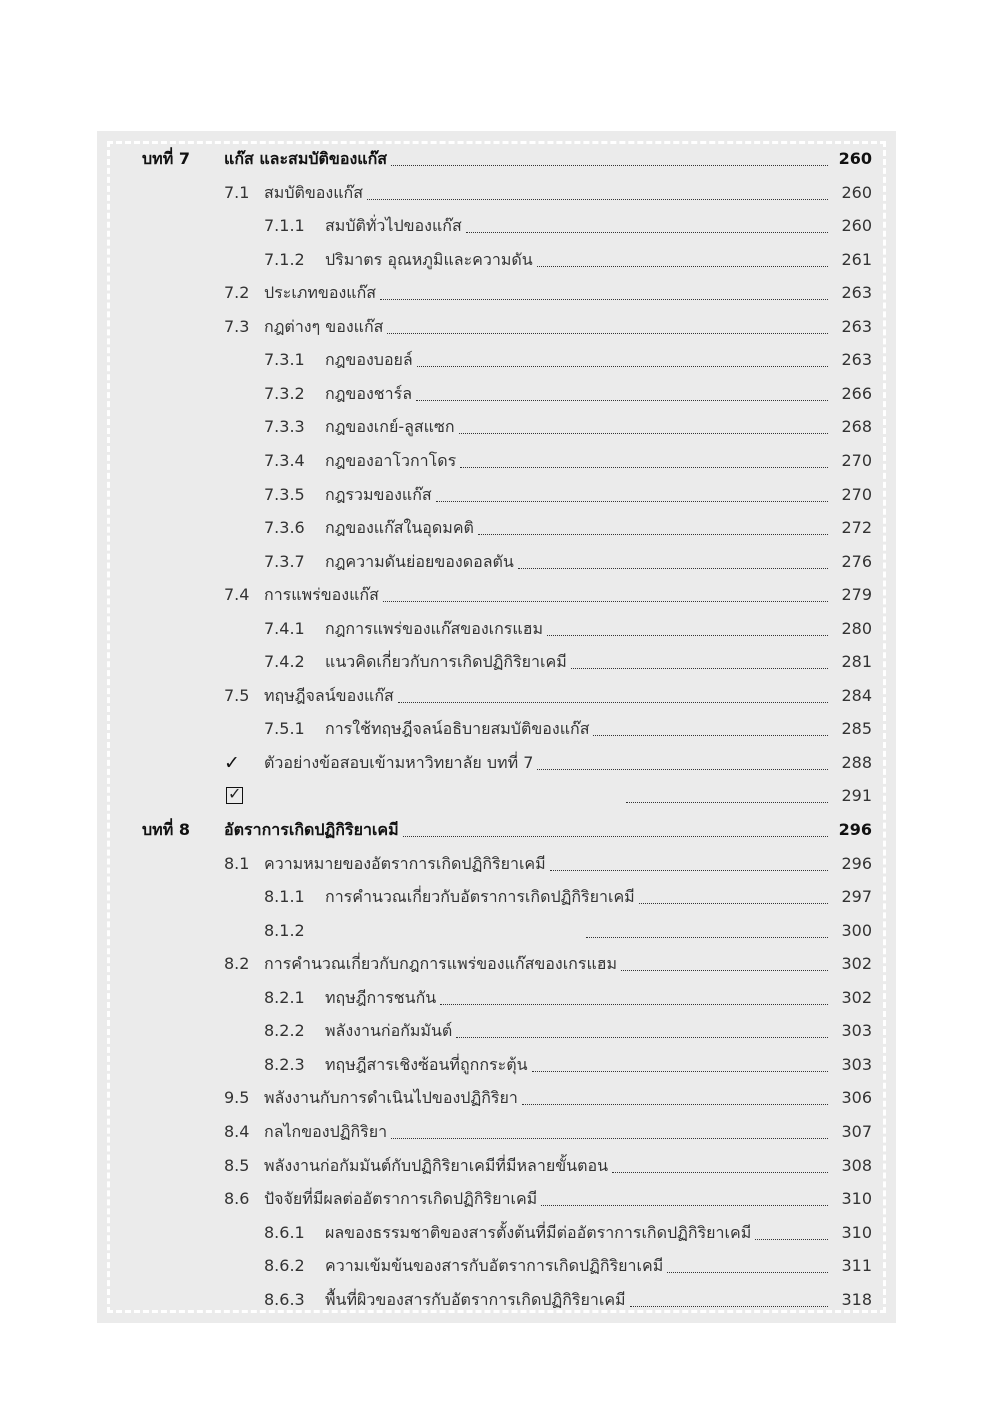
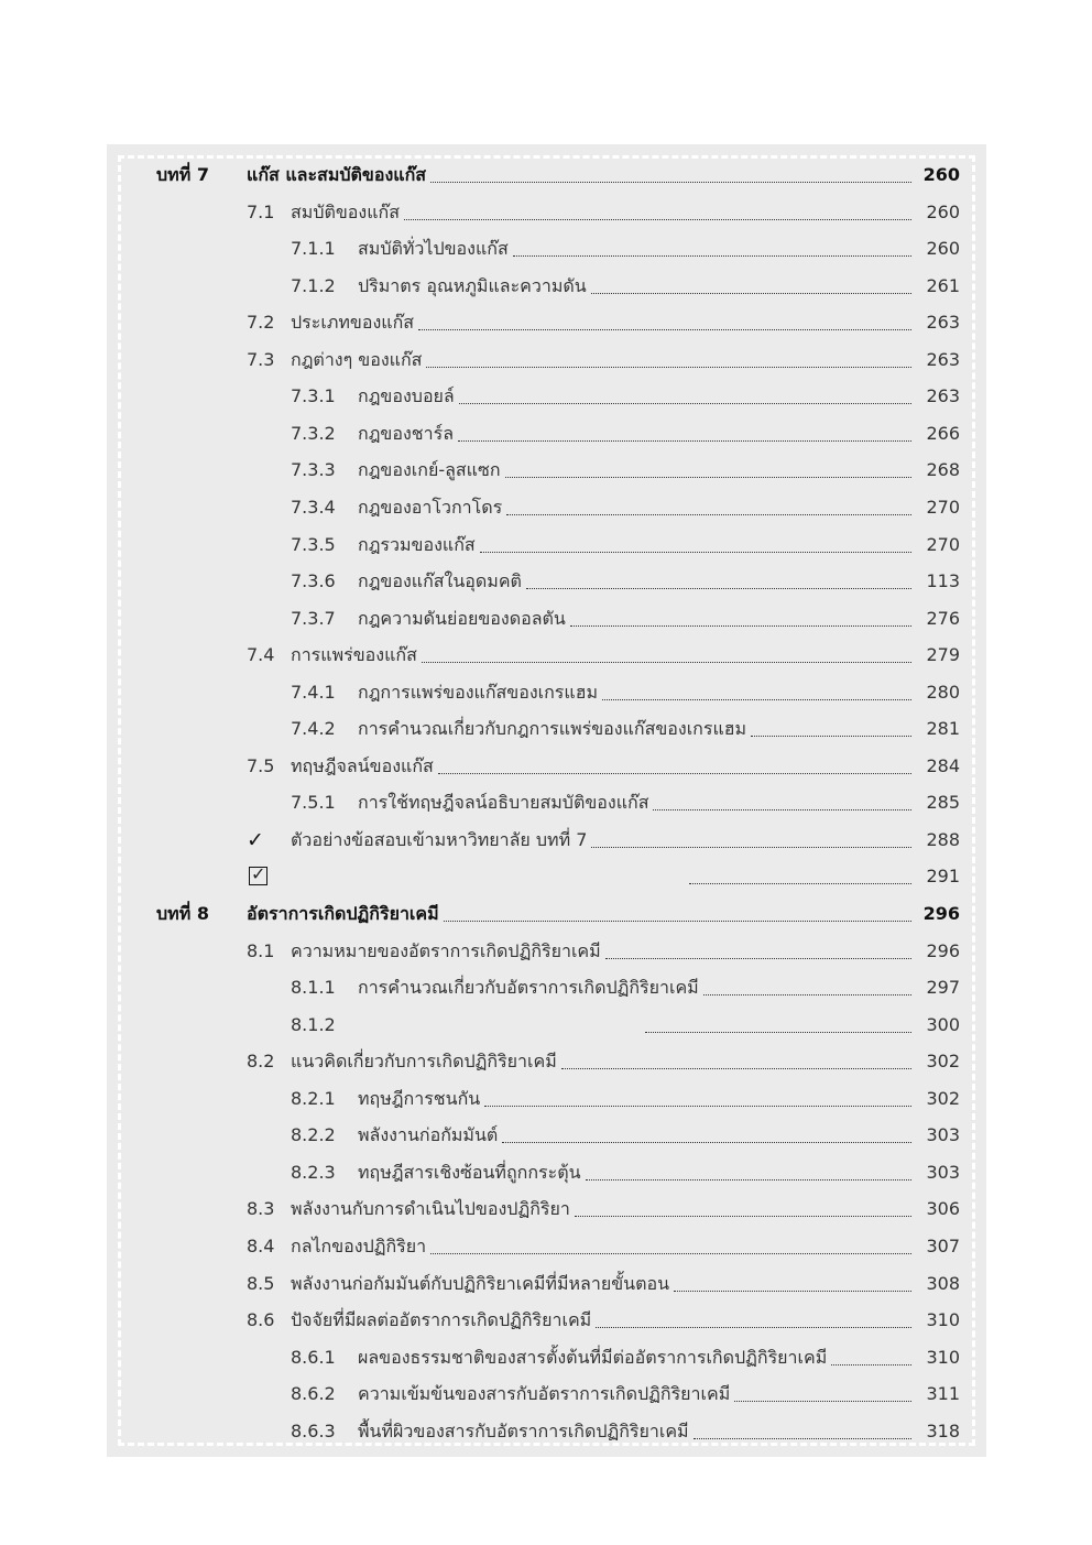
  บทที่ 7
  แก๊ส และสมบัติของแก๊ส
  260
  7.1
  สมบัติของแก๊ส
  260
  7.1.1
  สมบัติทั่วไปของแก๊ส
  260
  7.1.2
  ปริมาตร อุณหภูมิและความดัน
  261
  7.2
  ประเภทของแก๊ส
  263
  7.3
  กฎต่างๆ ของแก๊ส
  263
  7.3.1
  กฎของบอยล์
  263
  7.3.2
  กฎของชาร์ล
  266
  7.3.3
  กฎของเกย์-ลูสแซก
  268
  7.3.4
  กฎของอาโวกาโดร
  270
  7.3.5
  กฎรวมของแก๊ส
  270
  7.3.6
  กฎของแก๊สในอุดมคติ
- 272
+ 113
  7.3.7
  กฎความดันย่อยของดอลตัน
  276
  7.4
  การแพร่ของแก๊ส
  279
  7.4.1
  กฎการแพร่ของแก๊สของเกรแฮม
  280
  7.4.2
- แนวคิดเกี่ยวกับการเกิดปฏิกิริยาเคมี
+ การคำนวณเกี่ยวกับกฎการแพร่ของแก๊สของเกรแฮม
  281
  7.5
  ทฤษฎีจลน์ของแก๊ส
  284
  7.5.1
  การใช้ทฤษฎีจลน์อธิบายสมบัติของแก๊ส
  285
  ✓
  ตัวอย่างข้อสอบเข้ามหาวิทยาลัย บทที่ 7
  288
  ✓
  291
  บทที่ 8
  อัตราการเกิดปฏิกิริยาเคมี
  296
  8.1
  ความหมายของอัตราการเกิดปฏิกิริยาเคมี
  296
  8.1.1
  การคำนวณเกี่ยวกับอัตราการเกิดปฏิกิริยาเคมี
  297
  8.1.2
  300
  8.2
- การคำนวณเกี่ยวกับกฎการแพร่ของแก๊สของเกรแฮม
+ แนวคิดเกี่ยวกับการเกิดปฏิกิริยาเคมี
  302
  8.2.1
  ทฤษฎีการชนกัน
  302
  8.2.2
  พลังงานก่อกัมมันต์
  303
  8.2.3
  ทฤษฎีสารเชิงซ้อนที่ถูกกระตุ้น
  303
- 9.5
+ 8.3
  พลังงานกับการดำเนินไปของปฏิกิริยา
  306
  8.4
  กลไกของปฏิกิริยา
  307
  8.5
  พลังงานก่อกัมมันต์กับปฏิกิริยาเคมีที่มีหลายขั้นตอน
  308
  8.6
  ปัจจัยที่มีผลต่ออัตราการเกิดปฏิกิริยาเคมี
  310
  8.6.1
  ผลของธรรมชาติของสารตั้งต้นที่มีต่ออัตราการเกิดปฏิกิริยาเคมี
  310
  8.6.2
  ความเข้มข้นของสารกับอัตราการเกิดปฏิกิริยาเคมี
  311
  8.6.3
  พื้นที่ผิวของสารกับอัตราการเกิดปฏิกิริยาเคมี
  318
